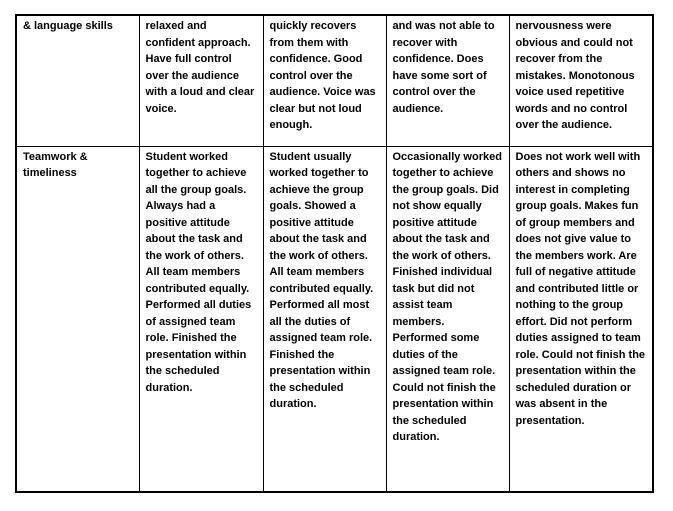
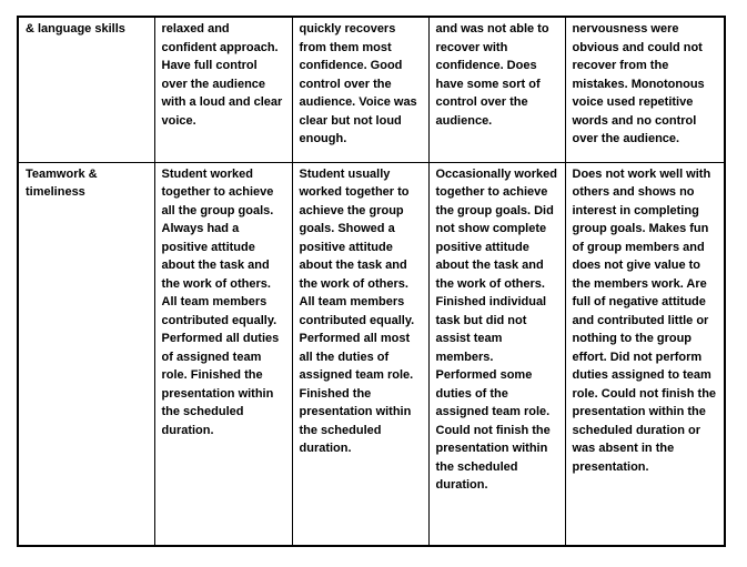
- & language skills	relaxed and confident approach. Have full control over the audience with a loud and clear voice.	quickly recovers from them with confidence. Good control over the audience. Voice was clear but not loud enough.	and was not able to recover with confidence. Does have some sort of control over the audience.	nervousness were obvious and could not recover from the mistakes. Monotonous voice used repetitive words and no control over the audience.
+ & language skills	relaxed and confident approach. Have full control over the audience with a loud and clear voice.	quickly recovers from them most confidence. Good control over the audience. Voice was clear but not loud enough.	and was not able to recover with confidence. Does have some sort of control over the audience.	nervousness were obvious and could not recover from the mistakes. Monotonous voice used repetitive words and no control over the audience.
- Teamwork & timeliness	Student worked together to achieve all the group goals. Always had a positive attitude about the task and the work of others. All team members contributed equally. Performed all duties of assigned team role. Finished the presentation within the scheduled duration.	Student usually worked together to achieve the group goals. Showed a positive attitude about the task and the work of others. All team members contributed equally. Performed all most all the duties of assigned team role. Finished the presentation within the scheduled duration.	Occasionally worked together to achieve the group goals. Did not show equally positive attitude about the task and the work of others. Finished individual task but did not assist team members. Performed some duties of the assigned team role. Could not finish the presentation within the scheduled duration.	Does not work well with others and shows no interest in completing group goals. Makes fun of group members and does not give value to the members work. Are full of negative attitude and contributed little or nothing to the group effort. Did not perform duties assigned to team role. Could not finish the presentation within the scheduled duration or was absent in the presentation.
+ Teamwork & timeliness	Student worked together to achieve all the group goals. Always had a positive attitude about the task and the work of others. All team members contributed equally. Performed all duties of assigned team role. Finished the presentation within the scheduled duration.	Student usually worked together to achieve the group goals. Showed a positive attitude about the task and the work of others. All team members contributed equally. Performed all most all the duties of assigned team role. Finished the presentation within the scheduled duration.	Occasionally worked together to achieve the group goals. Did not show complete positive attitude about the task and the work of others. Finished individual task but did not assist team members. Performed some duties of the assigned team role. Could not finish the presentation within the scheduled duration.	Does not work well with others and shows no interest in completing group goals. Makes fun of group members and does not give value to the members work. Are full of negative attitude and contributed little or nothing to the group effort. Did not perform duties assigned to team role. Could not finish the presentation within the scheduled duration or was absent in the presentation.
